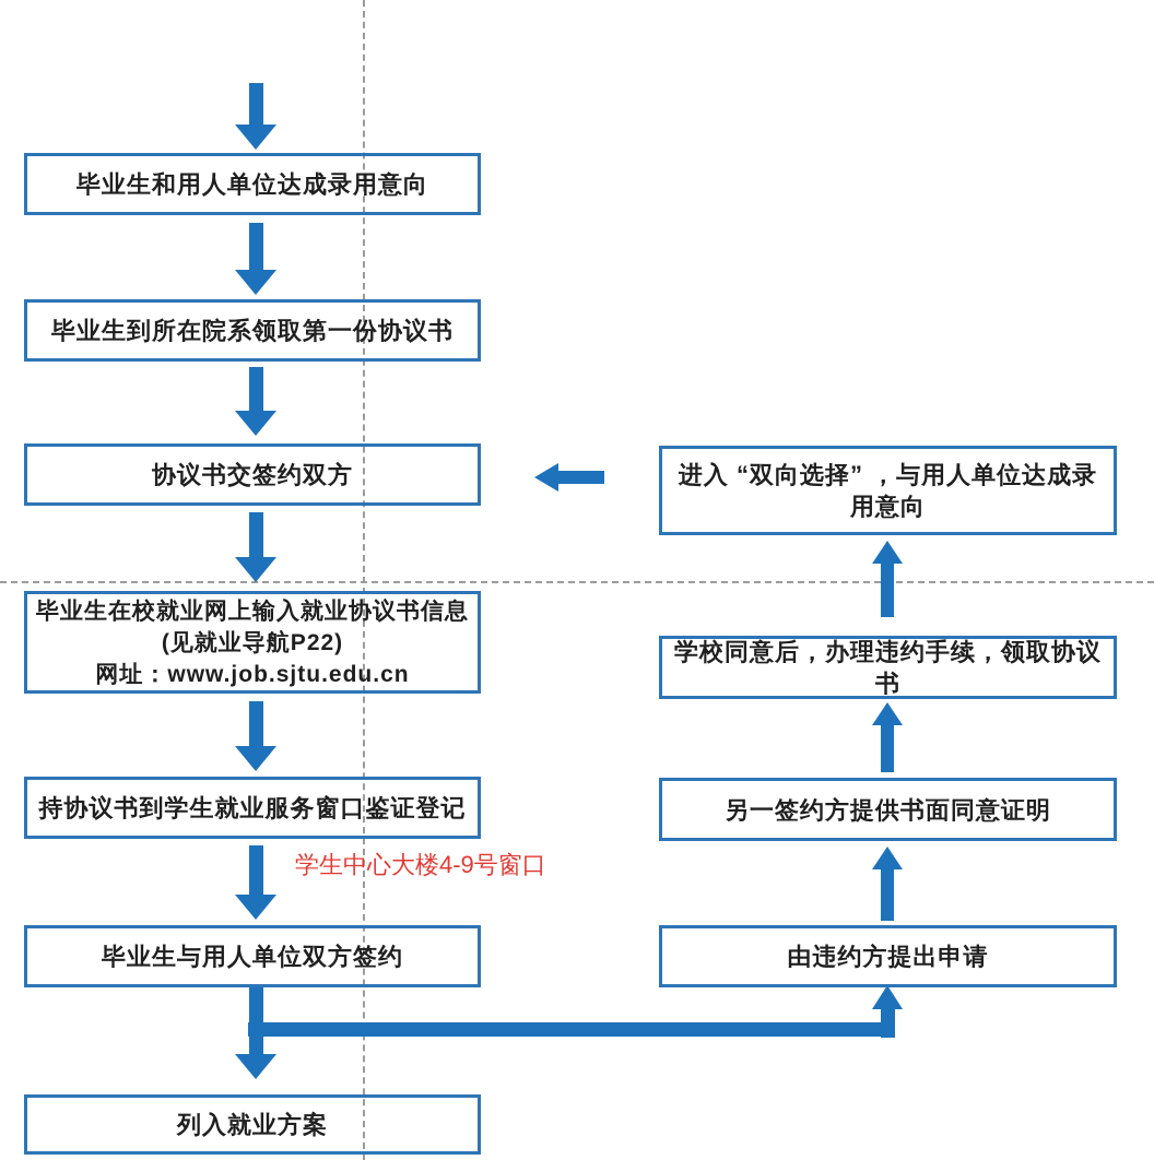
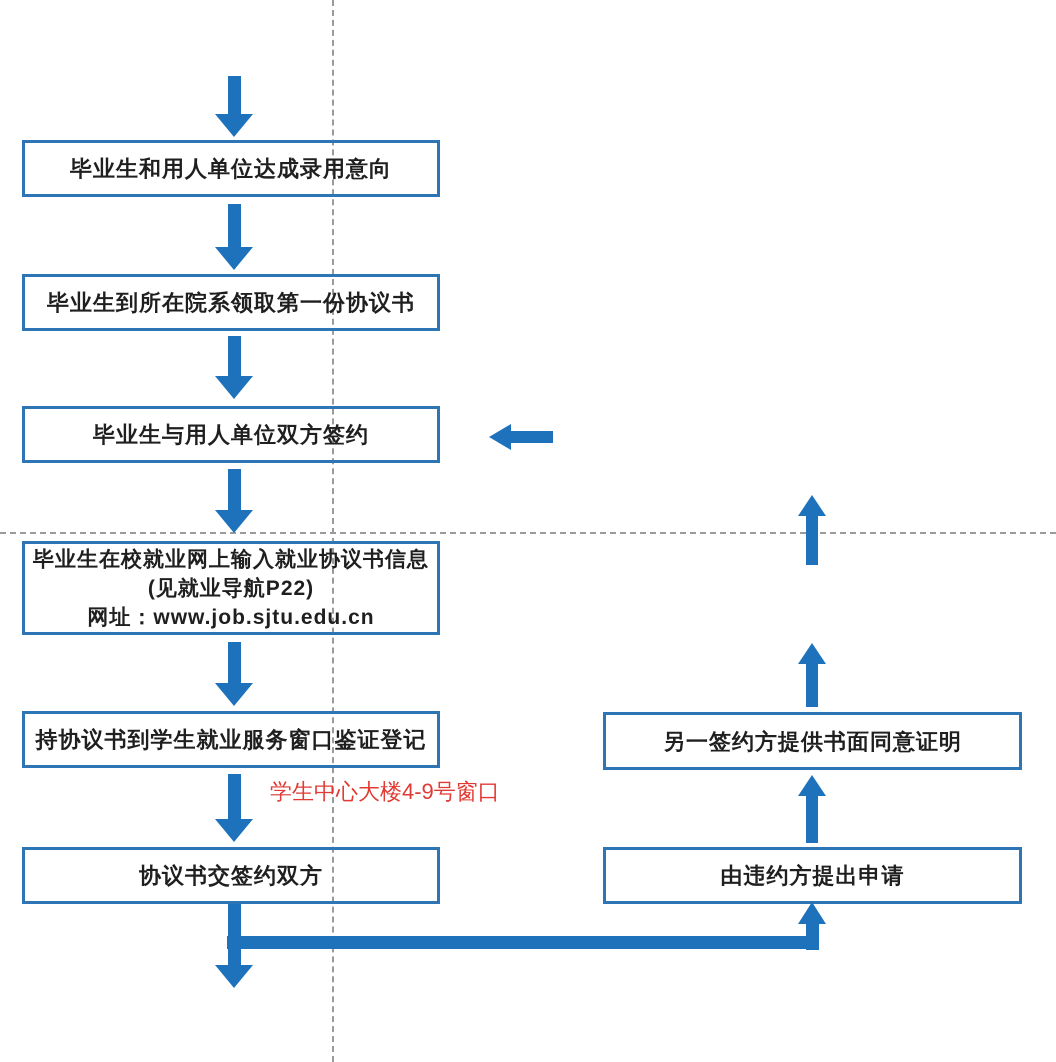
  毕业生和用人单位达成录用意向
  毕业生到所在院系领取第一份协议书
- 协议书交签约双方
+ 毕业生与用人单位双方签约
  毕业生在校就业网上输入就业协议书信息
  (见就业导航P22)
  网址：www.job.sjtu.edu.cn
  持协议书到学生就业服务窗口鉴证登记
- 毕业生与用人单位双方签约
+ 协议书交签约双方
- 列入就业方案
- 进入 “双向选择” ，与用人单位达成录用意向
- 学校同意后，办理违约手续，领取协议书
  另一签约方提供书面同意证明
  由违约方提出申请
  学生中心大楼4-9号窗口
